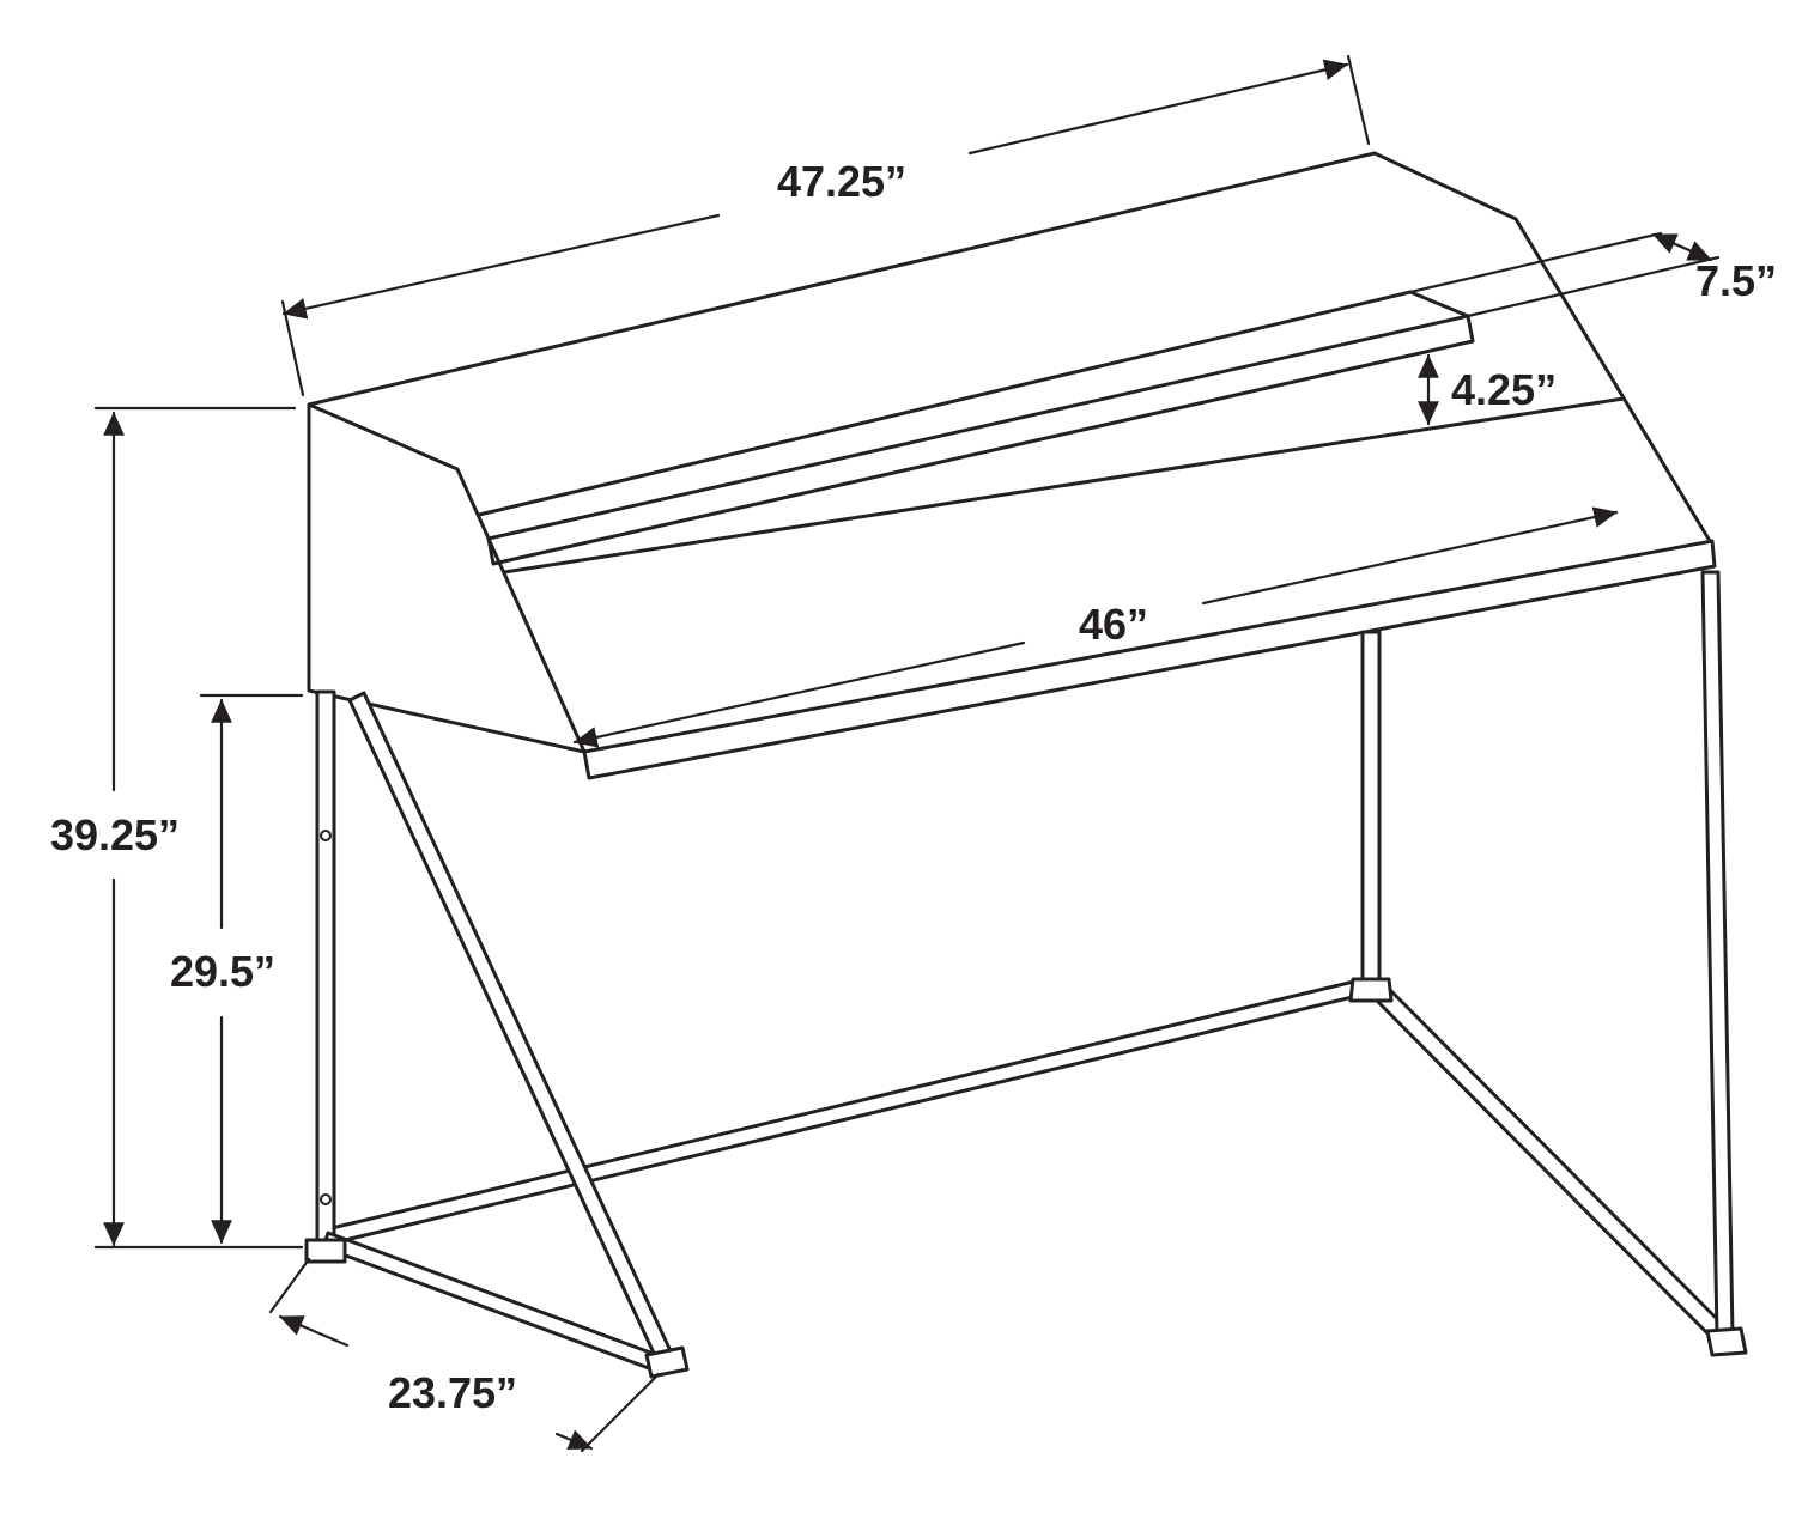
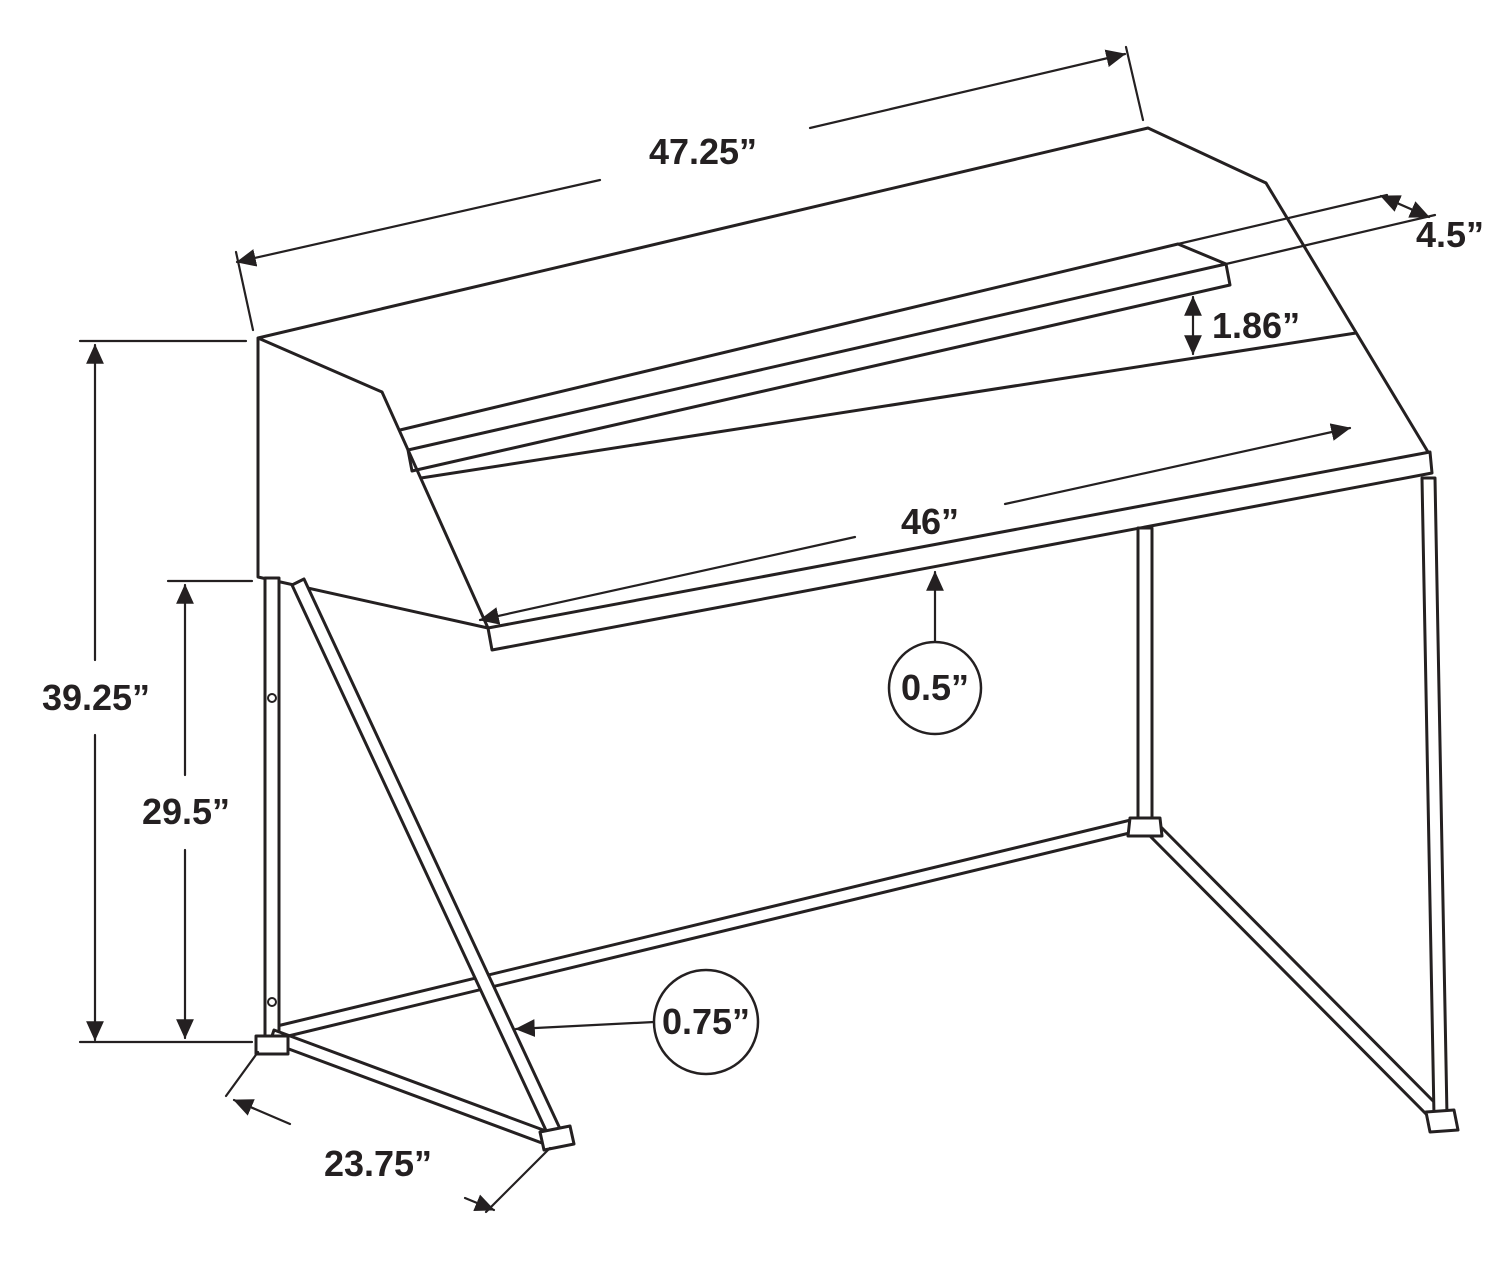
  47.25”
- 7.5”
+ 4.5”
- 4.25”
+ 1.86”
  39.25”
  29.5”
  46”
+ 0.5”
+ 0.75”
  23.75”
